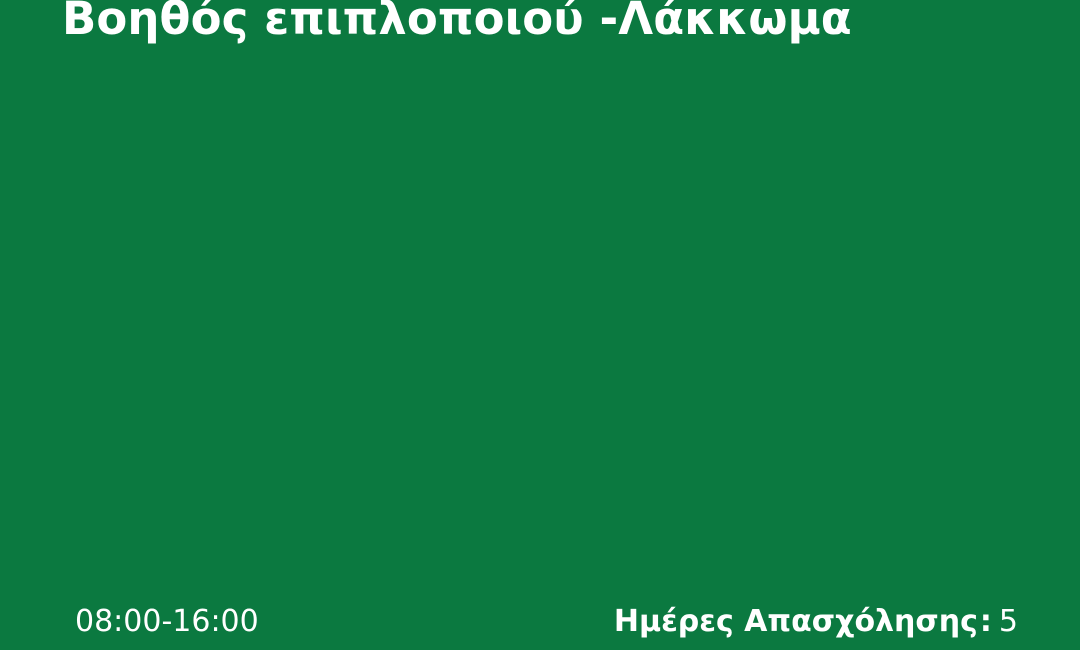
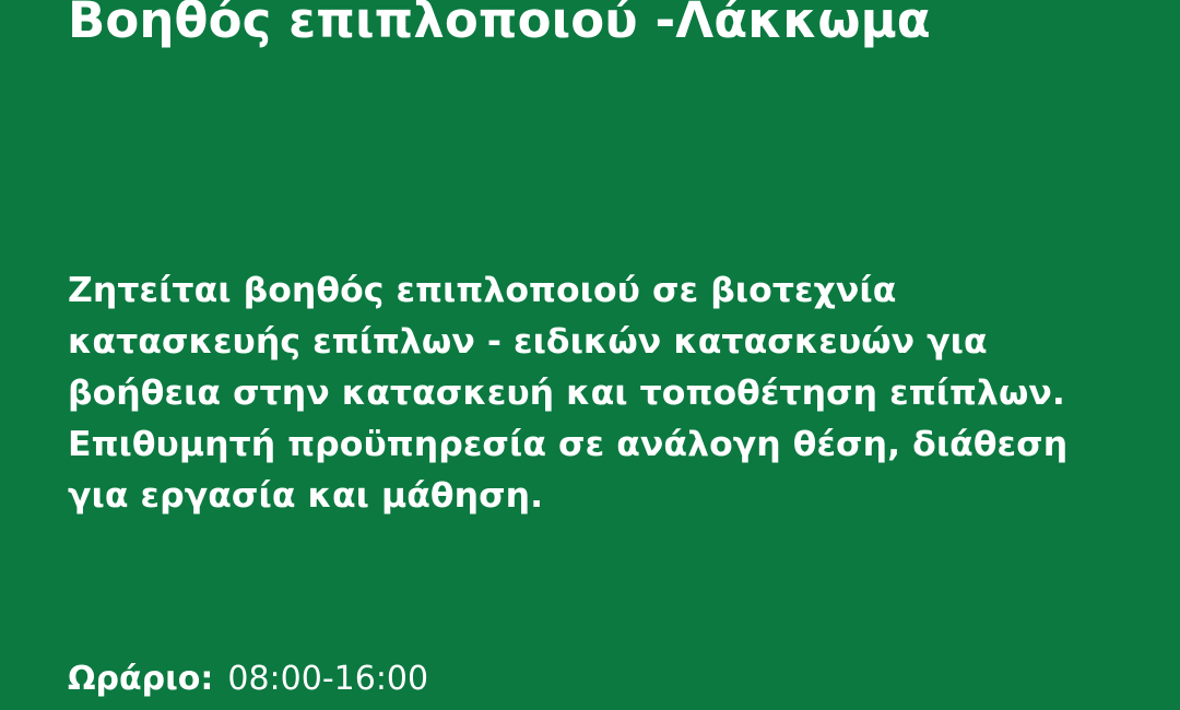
  Βοηθός επιπλοποιού -Λάκκωμα
+ Ζητείται βοηθός επιπλοποιού σε βιοτεχνία κατασκευής επίπλων - ειδικών κατασκευών για βοήθεια στην κατασκευή και τοποθέτηση επίπλων. Επιθυμητή προϋπηρεσία σε ανάλογη θέση, διάθεση για εργασία και μάθηση.
+ Ωράριο:
  08:00-16:00
- Ημέρες Απασχόλησης
- :
- 5
